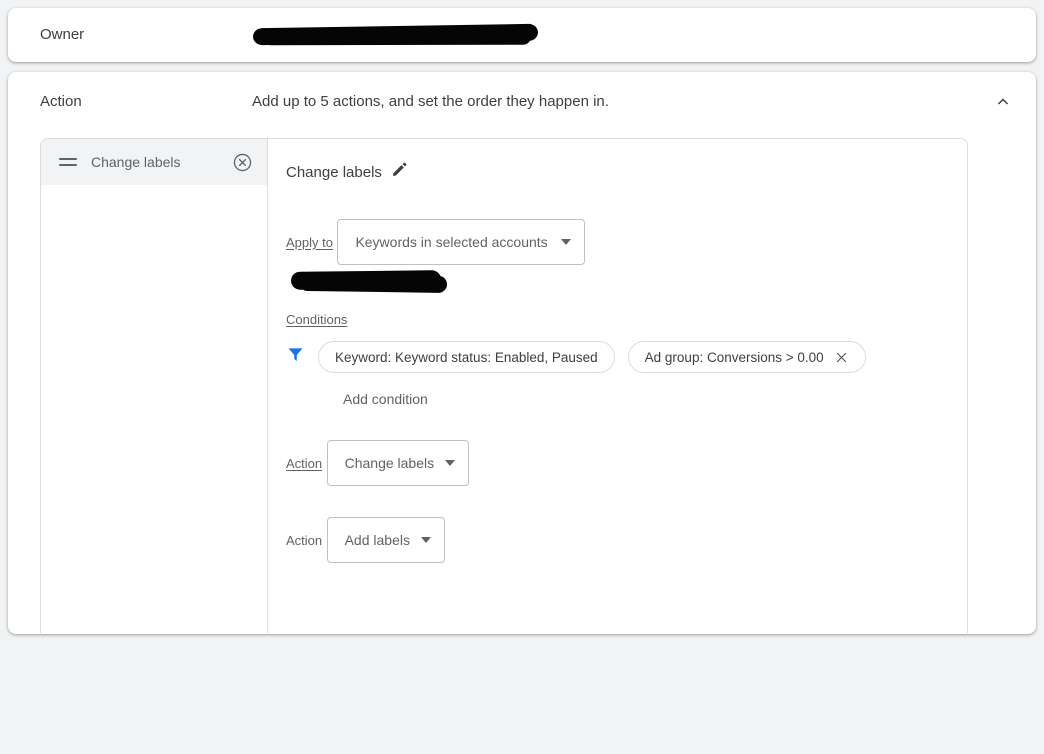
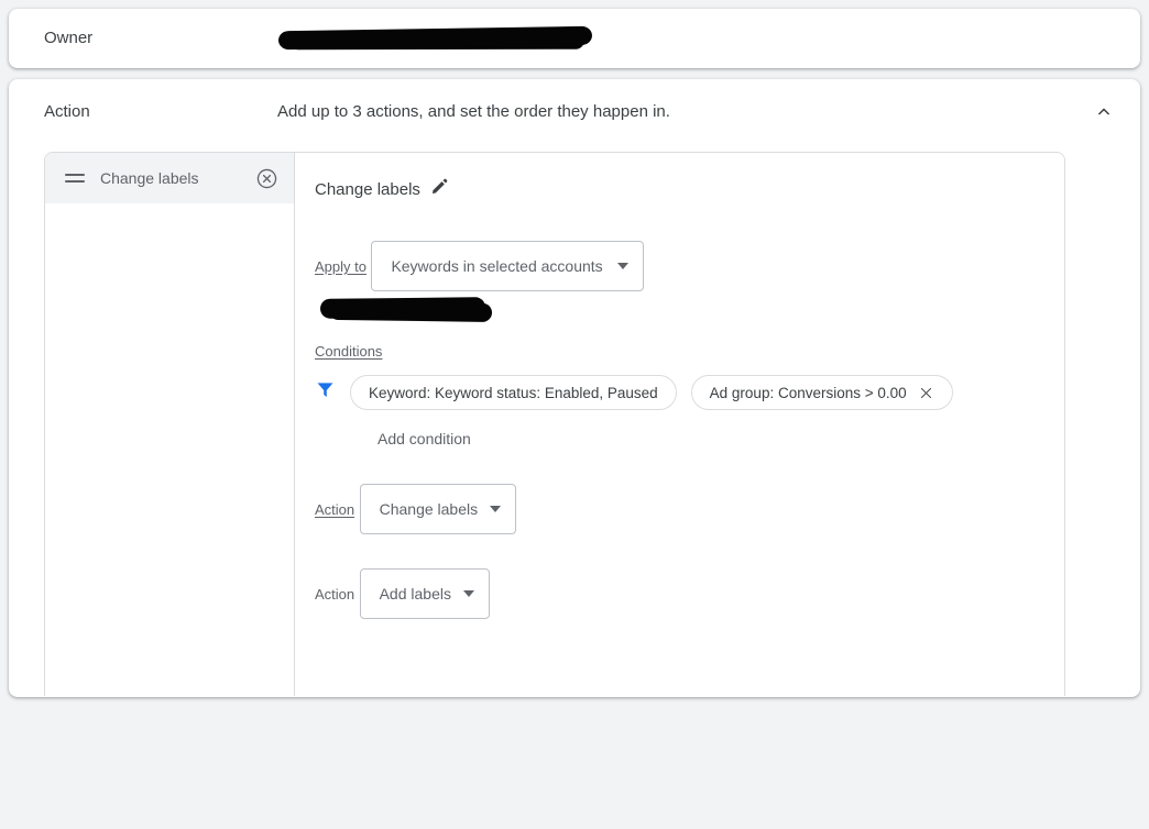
  Owner
  Action
- Add up to 5 actions, and set the order they happen in.
+ Add up to 3 actions, and set the order they happen in.
  Change labels
  Change labels
  Apply to
  Keywords in selected accounts
  Conditions
  Keyword: Keyword status: Enabled, Paused
  Ad group: Conversions > 0.00
  Add condition
  Action
  Change labels
  Action
  Add labels
